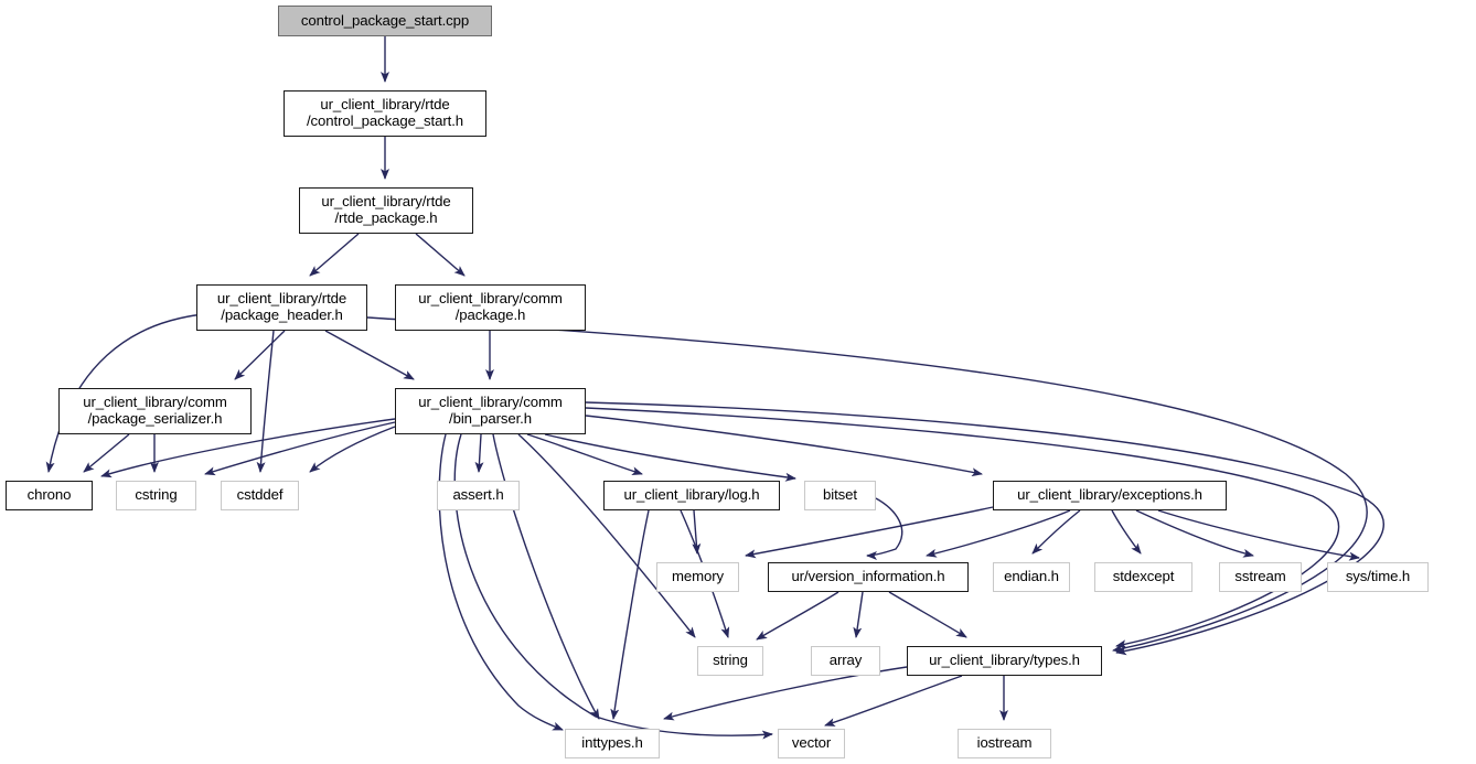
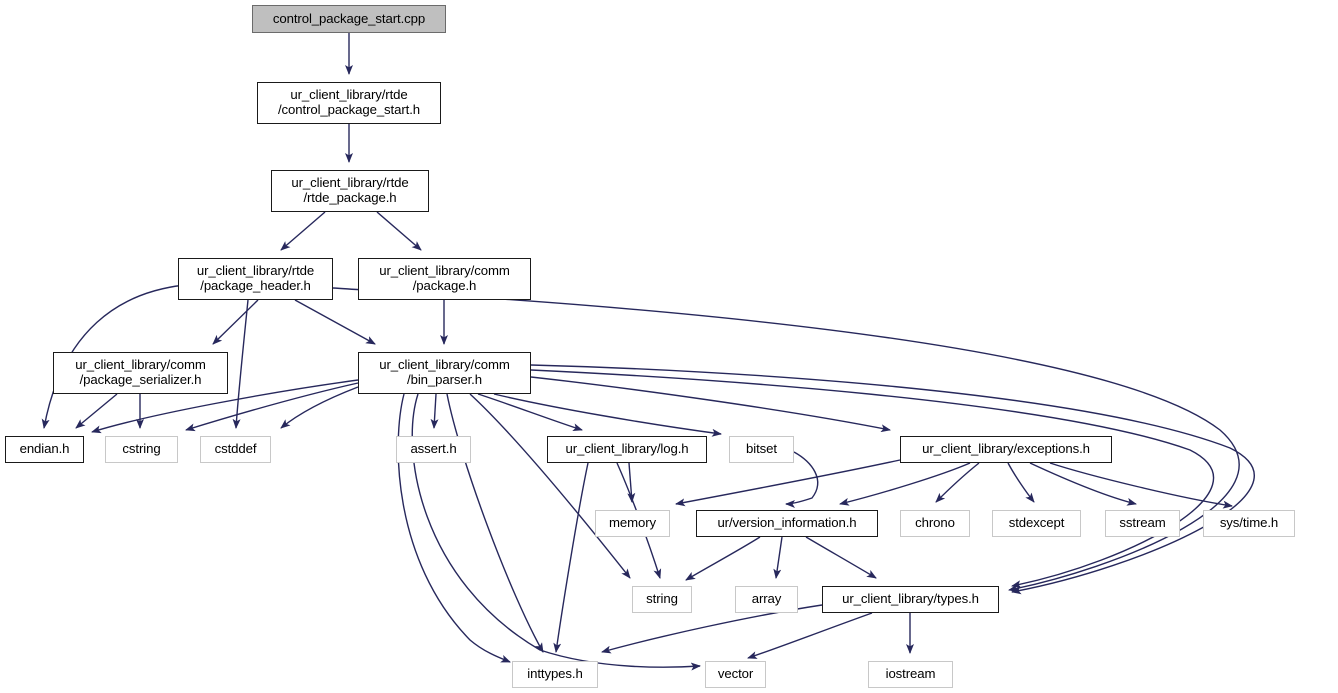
  control_package_start.cpp
  ur_client_library/rtde
  /control_package_start.h
  ur_client_library/rtde
  /rtde_package.h
  ur_client_library/rtde
  /package_header.h
  ur_client_library/comm
  /package.h
  ur_client_library/comm
  /package_serializer.h
  ur_client_library/comm
  /bin_parser.h
- chrono
+ endian.h
  cstring
  cstddef
  assert.h
  ur_client_library/log.h
  bitset
  ur_client_library/exceptions.h
  memory
  ur/version_information.h
- endian.h
+ chrono
  stdexcept
  sstream
  sys/time.h
  string
  array
  ur_client_library/types.h
  inttypes.h
  vector
  iostream
